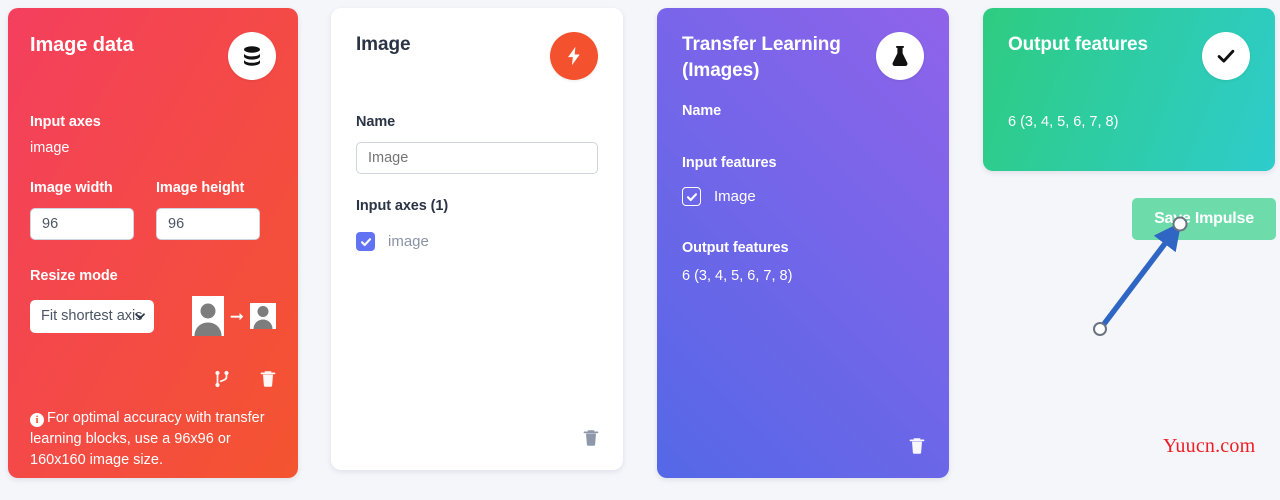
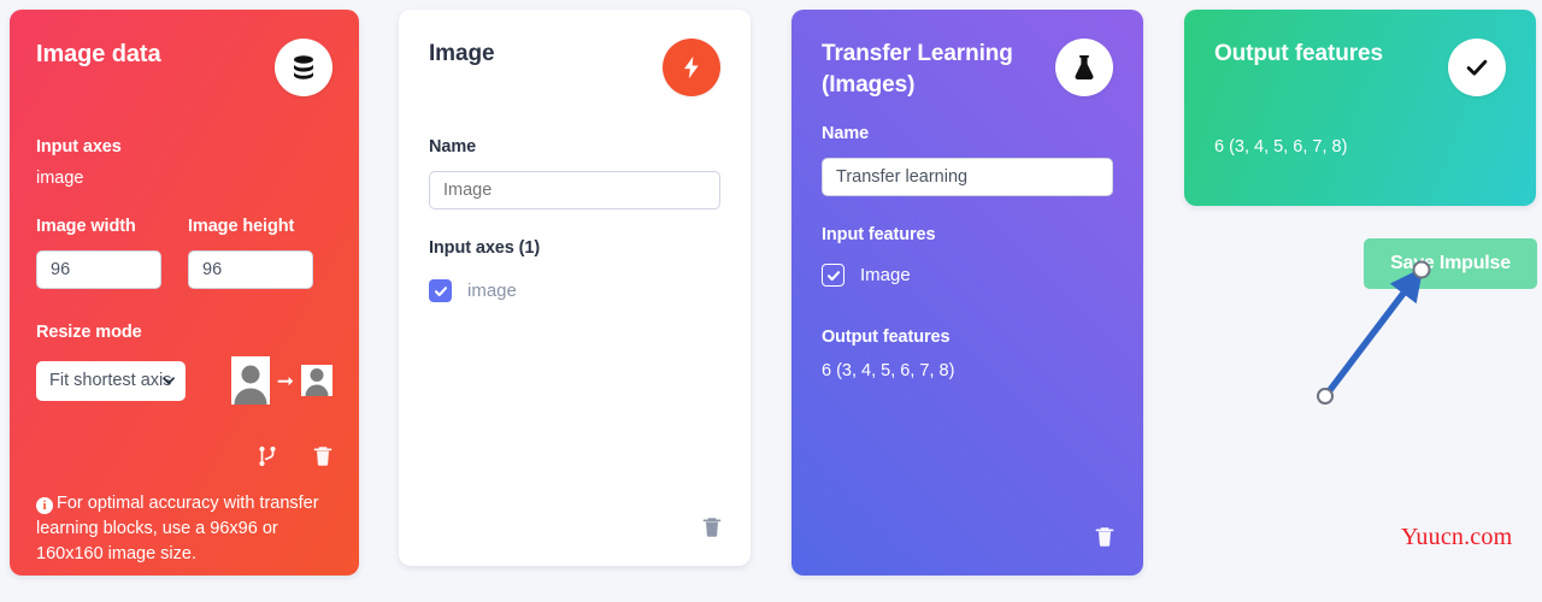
  Image data
  Input axes
  image
  Image width
  96
  Image height
  96
  Resize mode
  Fit shortest axi
  ➞
  i For optimal accuracy with transfer learning blocks, use a 96x96 or 160x160 image size.
  Image
  Name
  Image
  Input axes (1)
  image
  Transfer Learning (Images)
  Name
+ Transfer learning
  Input features
  Image
  Output features
  6 (3, 4, 5, 6, 7, 8)
  Output features
  6 (3, 4, 5, 6, 7, 8)
  Sae Impulse
  Yuucn.com
